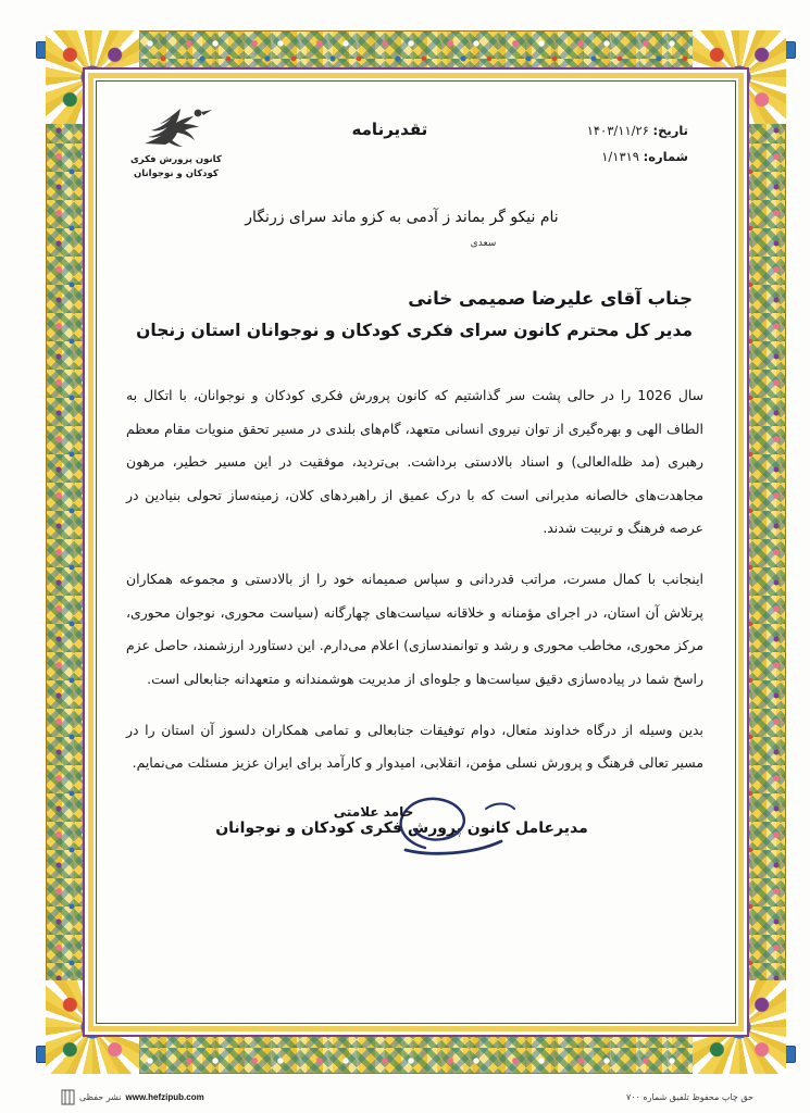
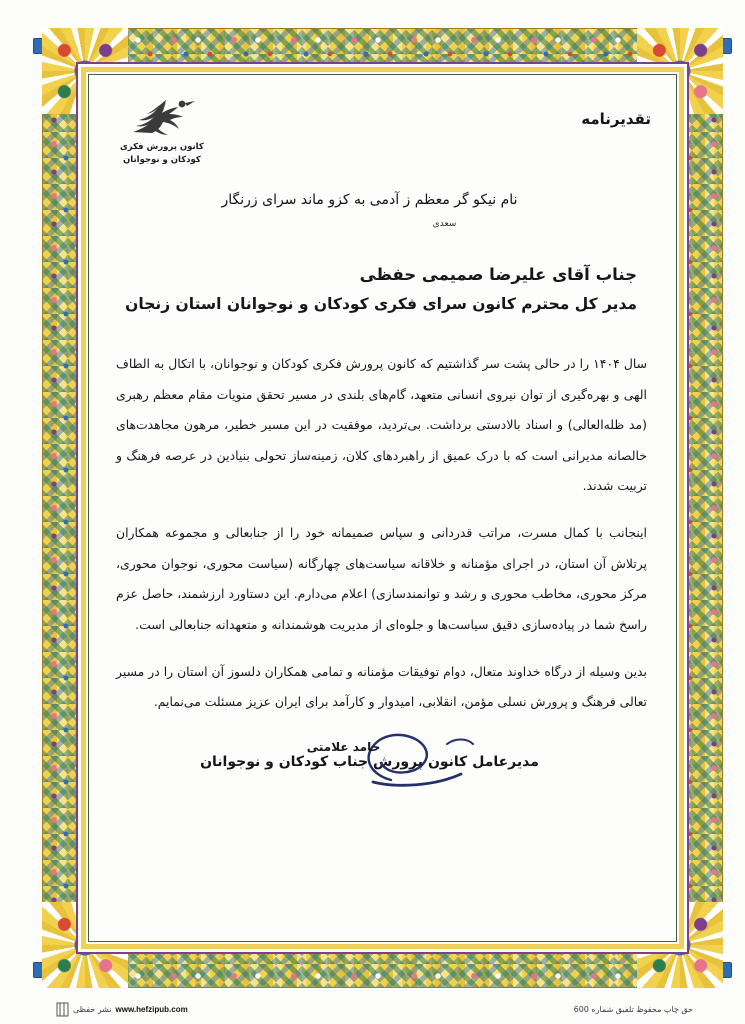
- تاریخ: ۱۴۰۳/۱۱/۲۶
- شماره: ۱/۱۳۱۹
  تقدیرنامه
  کانون پرورش فکری
  کودکان و نوجوانان
- نام نیکو گر بماند ز آدمی به کزو ماند سرای زرنگار
+ نام نیکو گر معظم ز آدمی به کزو ماند سرای زرنگار
  سعدی
- جناب آقای علیرضا صمیمی خانی
+ جناب آقای علیرضا صمیمی حفظی
  مدیر کل محترم کانون سرای فکری کودکان و نوجوانان استان زنجان
- سال 1026 را در حالی پشت سر گذاشتیم که کانون پرورش فکری کودکان و نوجوانان، با اتکال به الطاف الهی و بهره‌گیری از توان نیروی انسانی متعهد، گام‌های بلندی در مسیر تحقق منویات مقام معظم رهبری (مد ظله‌العالی) و اسناد بالادستی برداشت. بی‌تردید، موفقیت در این مسیر خطیر، مرهون مجاهدت‌های خالصانه مدیرانی است که با درک عمیق از راهبردهای کلان، زمینه‌ساز تحولی بنیادین در عرصه فرهنگ و تربیت شدند.
+ سال ۱۴۰۴ را در حالی پشت سر گذاشتیم که کانون پرورش فکری کودکان و نوجوانان، با اتکال به الطاف الهی و بهره‌گیری از توان نیروی انسانی متعهد، گام‌های بلندی در مسیر تحقق منویات مقام معظم رهبری (مد ظله‌العالی) و اسناد بالادستی برداشت. بی‌تردید، موفقیت در این مسیر خطیر، مرهون مجاهدت‌های خالصانه مدیرانی است که با درک عمیق از راهبردهای کلان، زمینه‌ساز تحولی بنیادین در عرصه فرهنگ و تربیت شدند.
- اینجانب با کمال مسرت، مراتب قدردانی و سپاس صمیمانه خود را از بالادستی و مجموعه همکاران پرتلاش آن استان، در اجرای مؤمنانه و خلاقانه سیاست‌های چهارگانه (سیاست محوری، نوجوان محوری، مرکز محوری، مخاطب محوری و رشد و توانمندسازی) اعلام می‌دارم. این دستاورد ارزشمند، حاصل عزم راسخ شما در پیاده‌سازی دقیق سیاست‌ها و جلوه‌ای از مدیریت هوشمندانه و متعهدانه جنابعالی است.
+ اینجانب با کمال مسرت، مراتب قدردانی و سپاس صمیمانه خود را از جنابعالی و مجموعه همکاران پرتلاش آن استان، در اجرای مؤمنانه و خلاقانه سیاست‌های چهارگانه (سیاست محوری، نوجوان محوری، مرکز محوری، مخاطب محوری و رشد و توانمندسازی) اعلام می‌دارم. این دستاورد ارزشمند، حاصل عزم راسخ شما در پیاده‌سازی دقیق سیاست‌ها و جلوه‌ای از مدیریت هوشمندانه و متعهدانه جنابعالی است.
- بدین وسیله از درگاه خداوند متعال، دوام توفیقات جنابعالی و تمامی همکاران دلسوز آن استان را در مسیر تعالی فرهنگ و پرورش نسلی مؤمن، انقلابی، امیدوار و کارآمد برای ایران عزیز مسئلت می‌نمایم.
+ بدین وسیله از درگاه خداوند متعال، دوام توفیقات مؤمنانه و تمامی همکاران دلسوز آن استان را در مسیر تعالی فرهنگ و پرورش نسلی مؤمن، انقلابی، امیدوار و کارآمد برای ایران عزیز مسئلت می‌نمایم.
  حامد علامتی
- مدیرعامل کانون پرورش فکری کودکان و نوجوانان
+ مدیرعامل کانون پرورش جناب کودکان و نوجوانان
- حق چاپ محفوظ تلفیق شماره ۷۰۰
+ حق چاپ محفوظ تلفیق شماره 600
  www.hefzipub.com
  نشر حفظی
